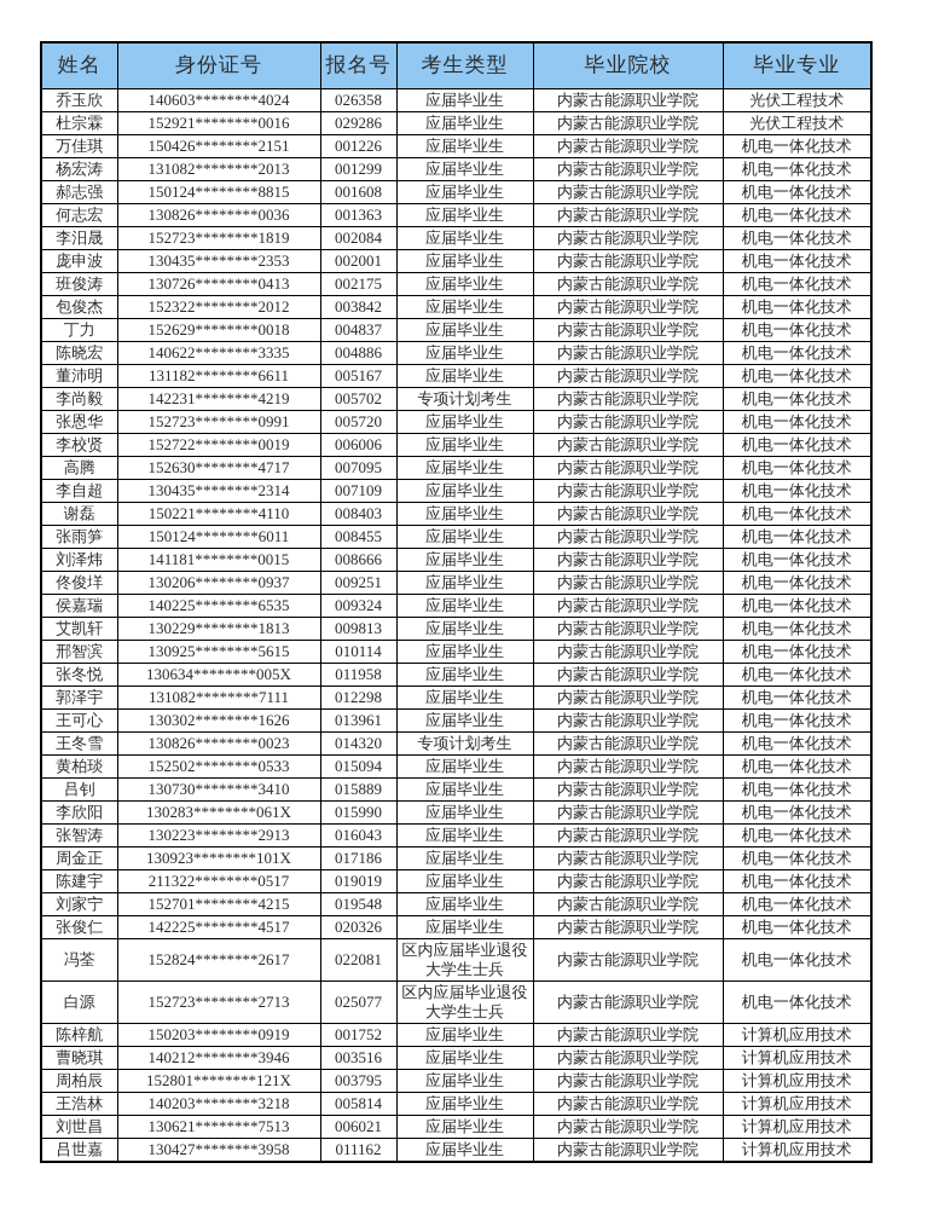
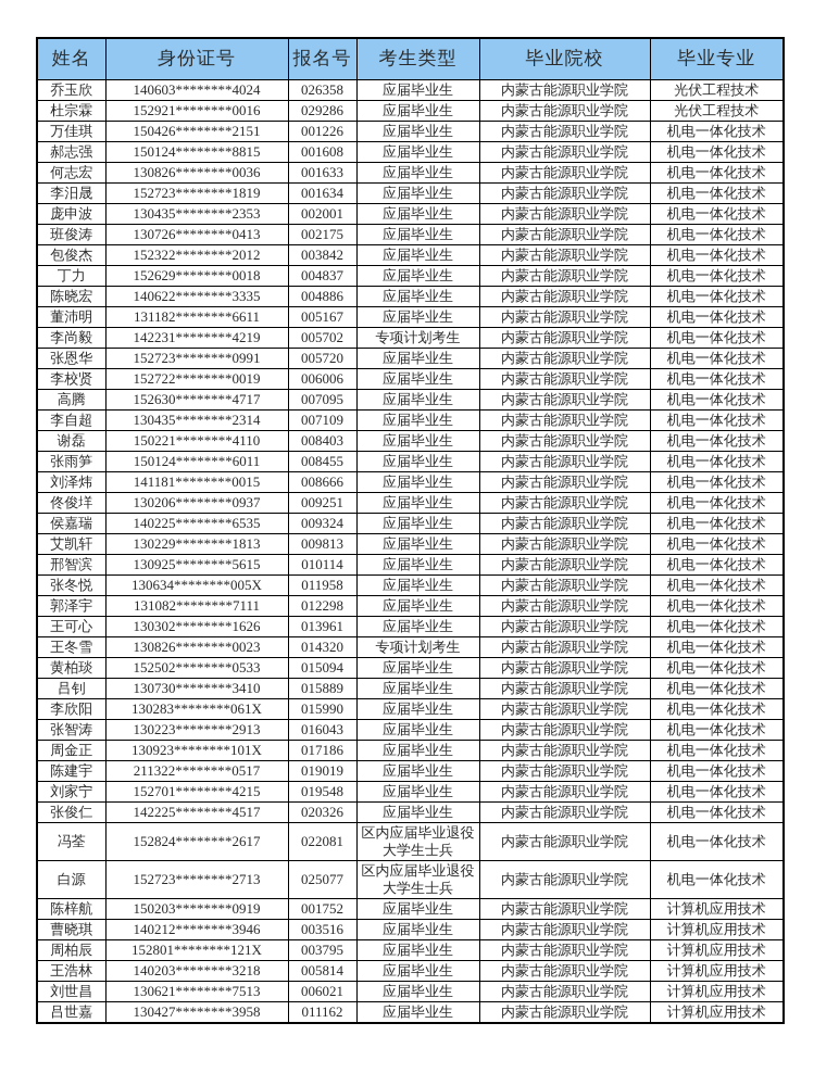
  姓名	身份证号	报名号	考生类型	毕业院校	毕业专业
  乔玉欣	140603********4024	026358	应届毕业生	内蒙古能源职业学院	光伏工程技术
  杜宗霖	152921********0016	029286	应届毕业生	内蒙古能源职业学院	光伏工程技术
  万佳琪	150426********2151	001226	应届毕业生	内蒙古能源职业学院	机电一体化技术
- 杨宏涛	131082********2013	001299	应届毕业生	内蒙古能源职业学院	机电一体化技术
  郝志强	150124********8815	001608	应届毕业生	内蒙古能源职业学院	机电一体化技术
- 何志宏	130826********0036	001363	应届毕业生	内蒙古能源职业学院	机电一体化技术
+ 何志宏	130826********0036	001633	应届毕业生	内蒙古能源职业学院	机电一体化技术
- 李汨晟	152723********1819	002084	应届毕业生	内蒙古能源职业学院	机电一体化技术
+ 李汨晟	152723********1819	001634	应届毕业生	内蒙古能源职业学院	机电一体化技术
  庞申波	130435********2353	002001	应届毕业生	内蒙古能源职业学院	机电一体化技术
  班俊涛	130726********0413	002175	应届毕业生	内蒙古能源职业学院	机电一体化技术
  包俊杰	152322********2012	003842	应届毕业生	内蒙古能源职业学院	机电一体化技术
  丁力	152629********0018	004837	应届毕业生	内蒙古能源职业学院	机电一体化技术
  陈晓宏	140622********3335	004886	应届毕业生	内蒙古能源职业学院	机电一体化技术
  董沛明	131182********6611	005167	应届毕业生	内蒙古能源职业学院	机电一体化技术
  李尚毅	142231********4219	005702	专项计划考生	内蒙古能源职业学院	机电一体化技术
  张恩华	152723********0991	005720	应届毕业生	内蒙古能源职业学院	机电一体化技术
  李校贤	152722********0019	006006	应届毕业生	内蒙古能源职业学院	机电一体化技术
  高腾	152630********4717	007095	应届毕业生	内蒙古能源职业学院	机电一体化技术
  李自超	130435********2314	007109	应届毕业生	内蒙古能源职业学院	机电一体化技术
  谢磊	150221********4110	008403	应届毕业生	内蒙古能源职业学院	机电一体化技术
  张雨笋	150124********6011	008455	应届毕业生	内蒙古能源职业学院	机电一体化技术
  刘泽炜	141181********0015	008666	应届毕业生	内蒙古能源职业学院	机电一体化技术
  佟俊垟	130206********0937	009251	应届毕业生	内蒙古能源职业学院	机电一体化技术
  侯嘉瑞	140225********6535	009324	应届毕业生	内蒙古能源职业学院	机电一体化技术
  艾凯轩	130229********1813	009813	应届毕业生	内蒙古能源职业学院	机电一体化技术
  邢智滨	130925********5615	010114	应届毕业生	内蒙古能源职业学院	机电一体化技术
  张冬悦	130634********005X	011958	应届毕业生	内蒙古能源职业学院	机电一体化技术
  郭泽宇	131082********7111	012298	应届毕业生	内蒙古能源职业学院	机电一体化技术
  王可心	130302********1626	013961	应届毕业生	内蒙古能源职业学院	机电一体化技术
  王冬雪	130826********0023	014320	专项计划考生	内蒙古能源职业学院	机电一体化技术
  黄柏琰	152502********0533	015094	应届毕业生	内蒙古能源职业学院	机电一体化技术
  吕钊	130730********3410	015889	应届毕业生	内蒙古能源职业学院	机电一体化技术
  李欣阳	130283********061X	015990	应届毕业生	内蒙古能源职业学院	机电一体化技术
  张智涛	130223********2913	016043	应届毕业生	内蒙古能源职业学院	机电一体化技术
  周金正	130923********101X	017186	应届毕业生	内蒙古能源职业学院	机电一体化技术
  陈建宇	211322********0517	019019	应届毕业生	内蒙古能源职业学院	机电一体化技术
  刘家宁	152701********4215	019548	应届毕业生	内蒙古能源职业学院	机电一体化技术
  张俊仁	142225********4517	020326	应届毕业生	内蒙古能源职业学院	机电一体化技术
  冯荃	152824********2617	022081	区内应届毕业退役大学生士兵	内蒙古能源职业学院	机电一体化技术
  白源	152723********2713	025077	区内应届毕业退役大学生士兵	内蒙古能源职业学院	机电一体化技术
  陈梓航	150203********0919	001752	应届毕业生	内蒙古能源职业学院	计算机应用技术
  曹晓琪	140212********3946	003516	应届毕业生	内蒙古能源职业学院	计算机应用技术
  周柏辰	152801********121X	003795	应届毕业生	内蒙古能源职业学院	计算机应用技术
  王浩林	140203********3218	005814	应届毕业生	内蒙古能源职业学院	计算机应用技术
  刘世昌	130621********7513	006021	应届毕业生	内蒙古能源职业学院	计算机应用技术
  吕世嘉	130427********3958	011162	应届毕业生	内蒙古能源职业学院	计算机应用技术
